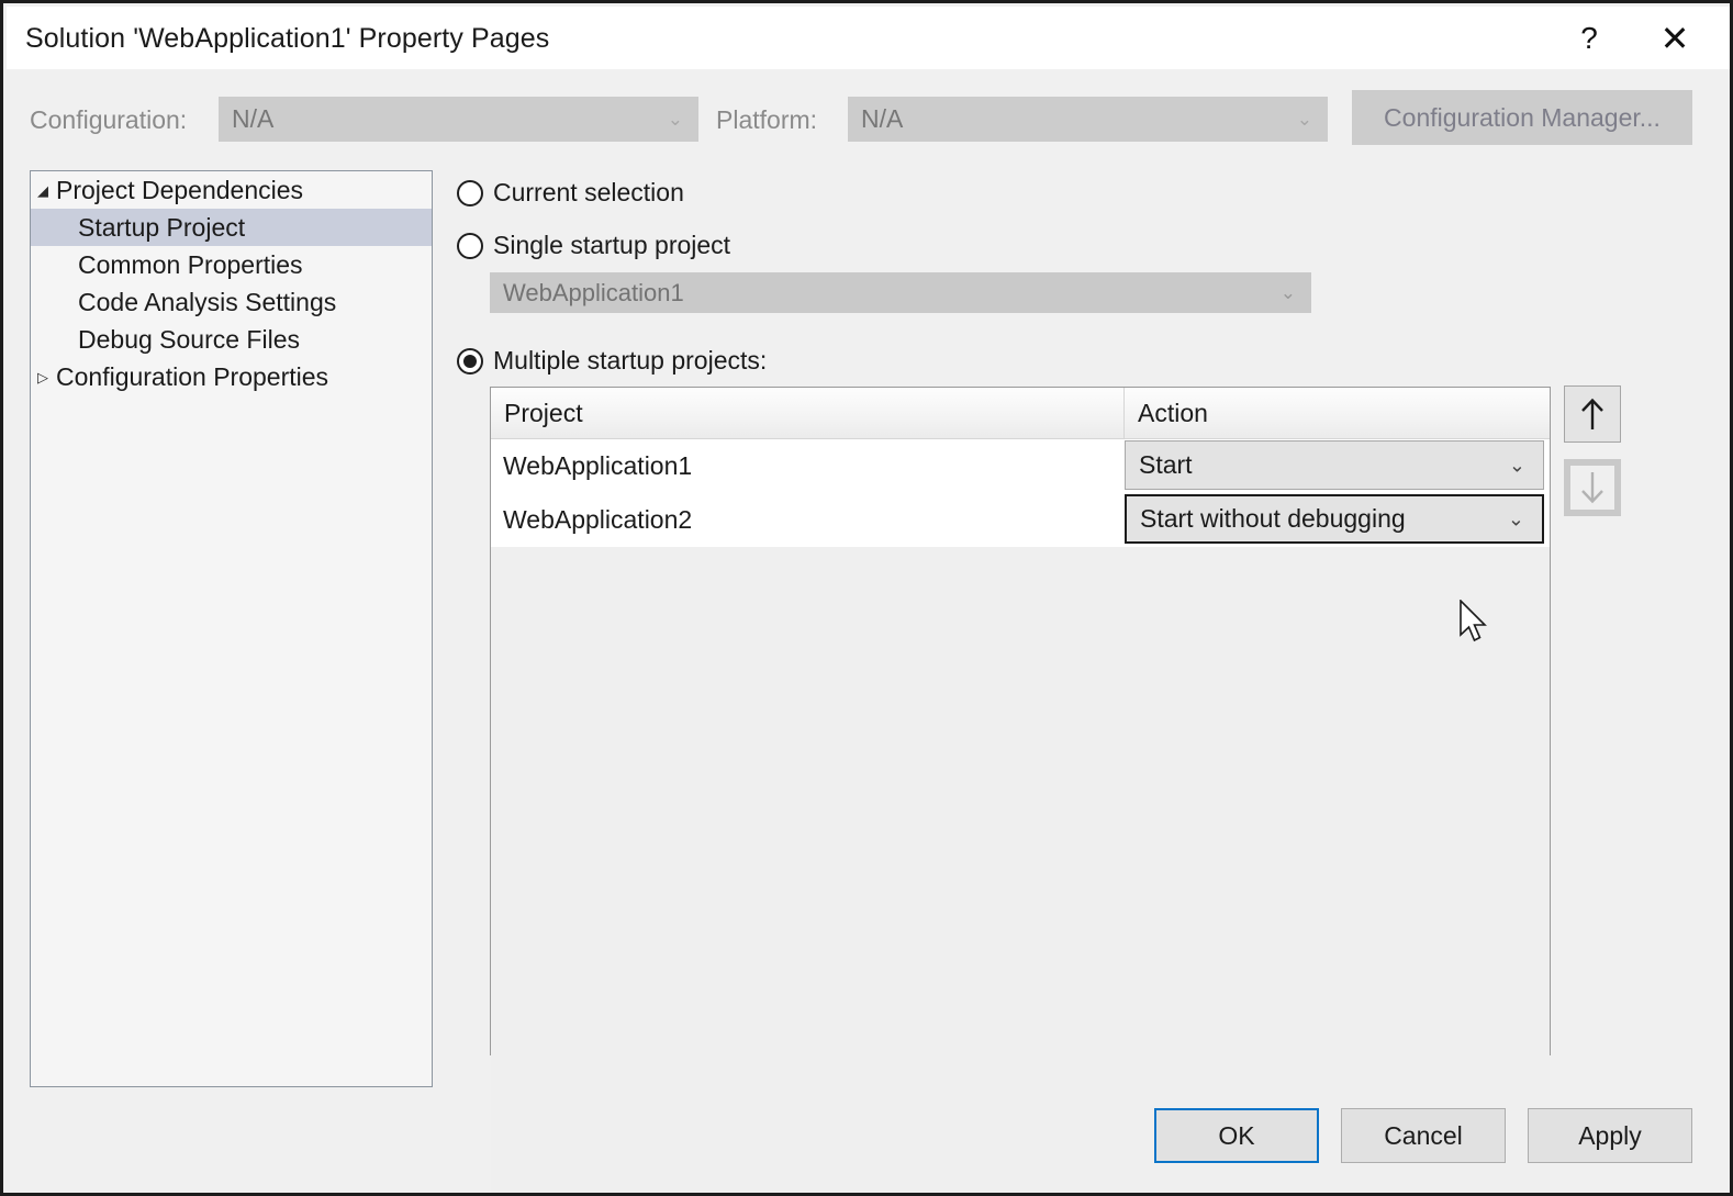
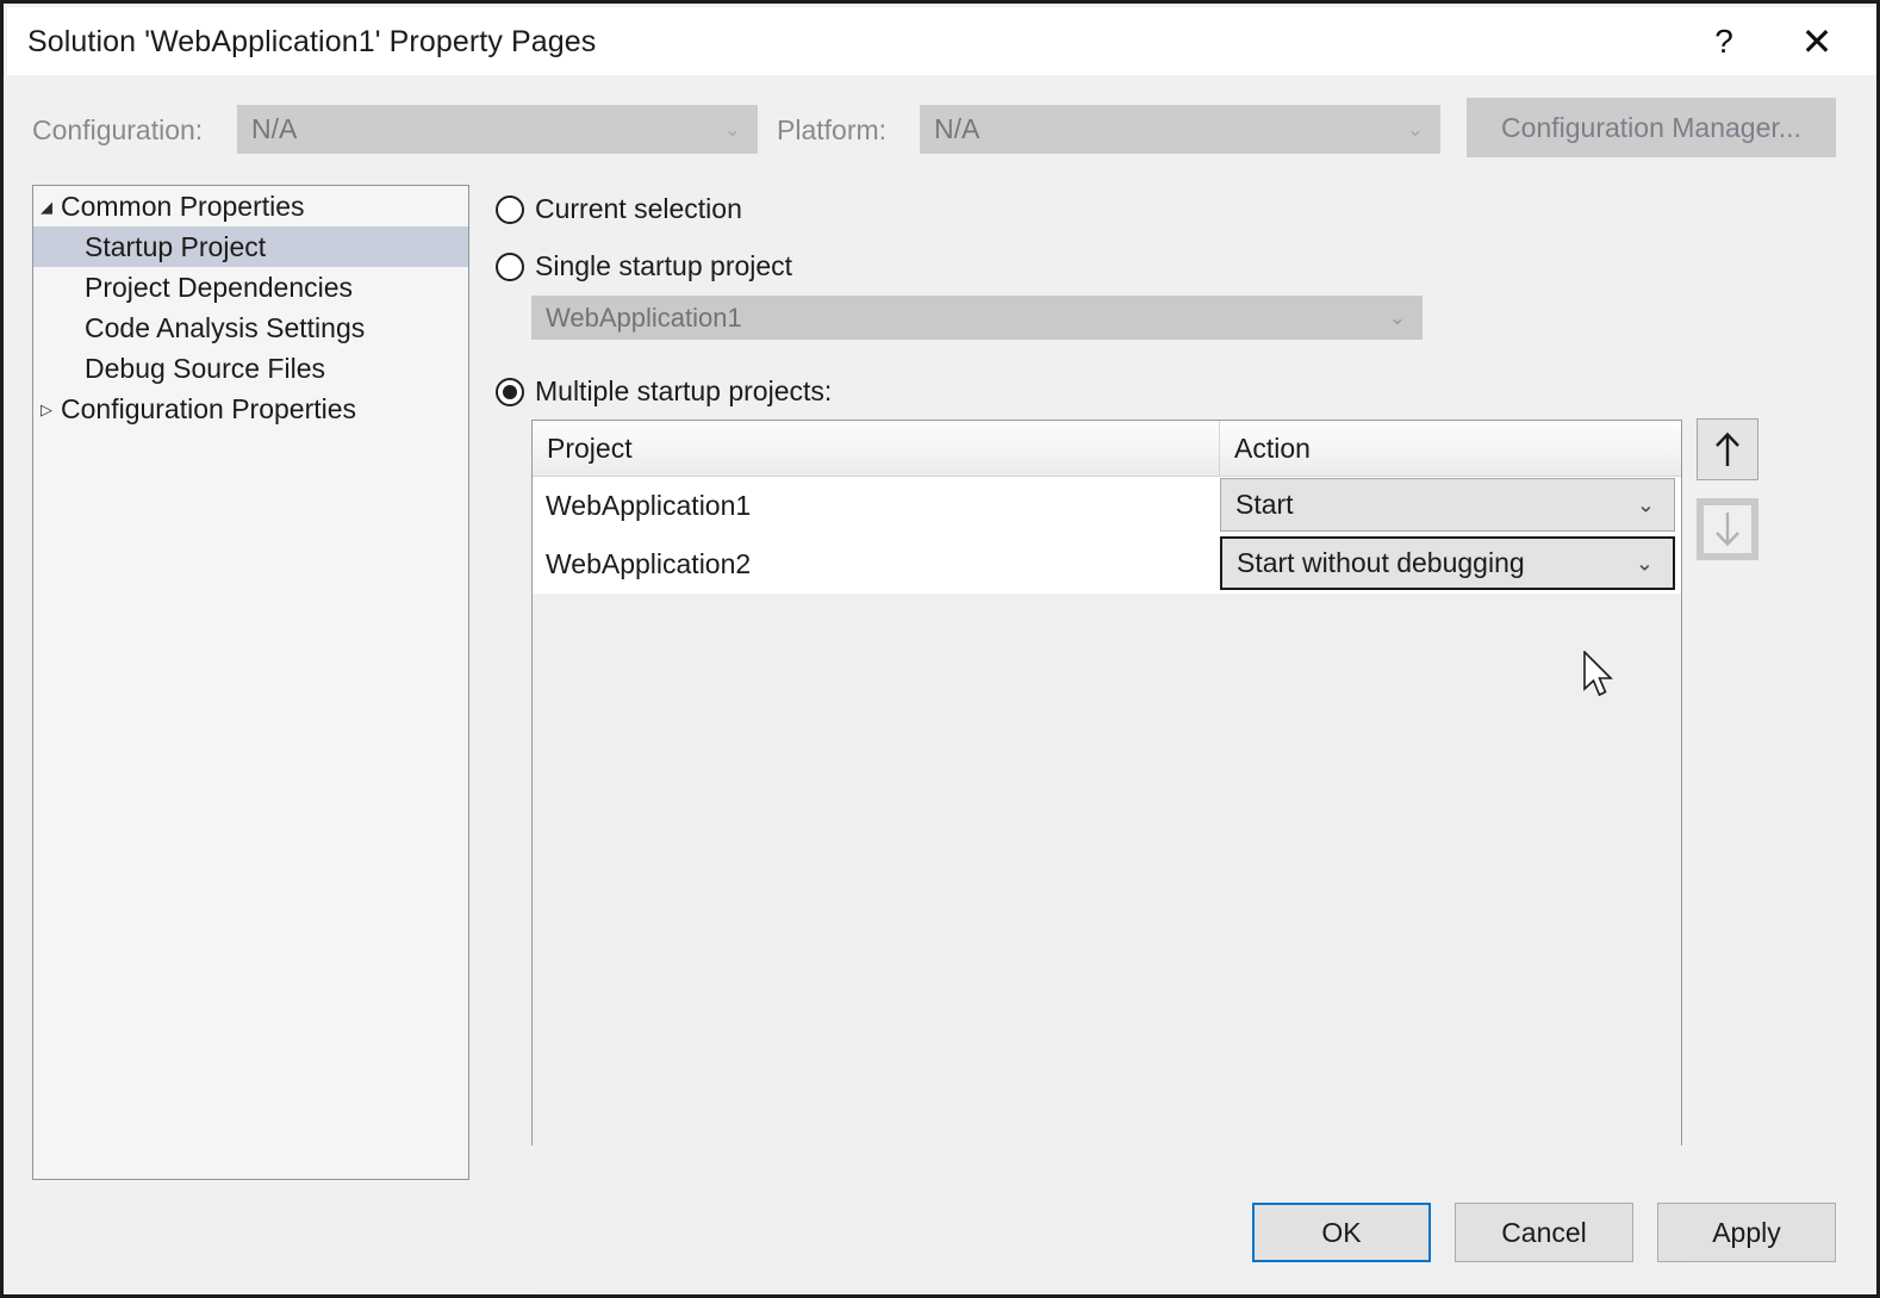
  Solution 'WebApplication1' Property Pages
  ?
  ✕
  Configuration:
  N/A
  ⌄
  Platform:
  N/A
  ⌄
  Configuration Manager...
  ◢
- Project Dependencies
+ Common Properties
  Startup Project
- Common Properties
+ Project Dependencies
  Code Analysis Settings
  Debug Source Files
  ▷
  Configuration Properties
  Current selection
  Single startup project
  WebApplication1
  ⌄
  Multiple startup projects:
  Project
  Action
  WebApplication1
  Start
  ⌄
  WebApplication2
  Start without debugging
  ⌄
  OK
  Cancel
  Apply
